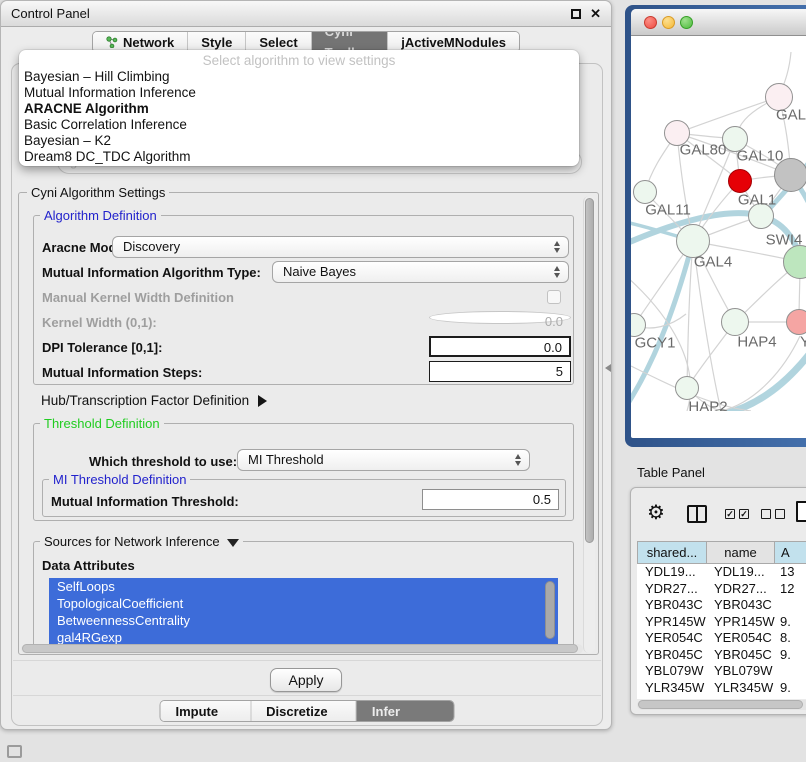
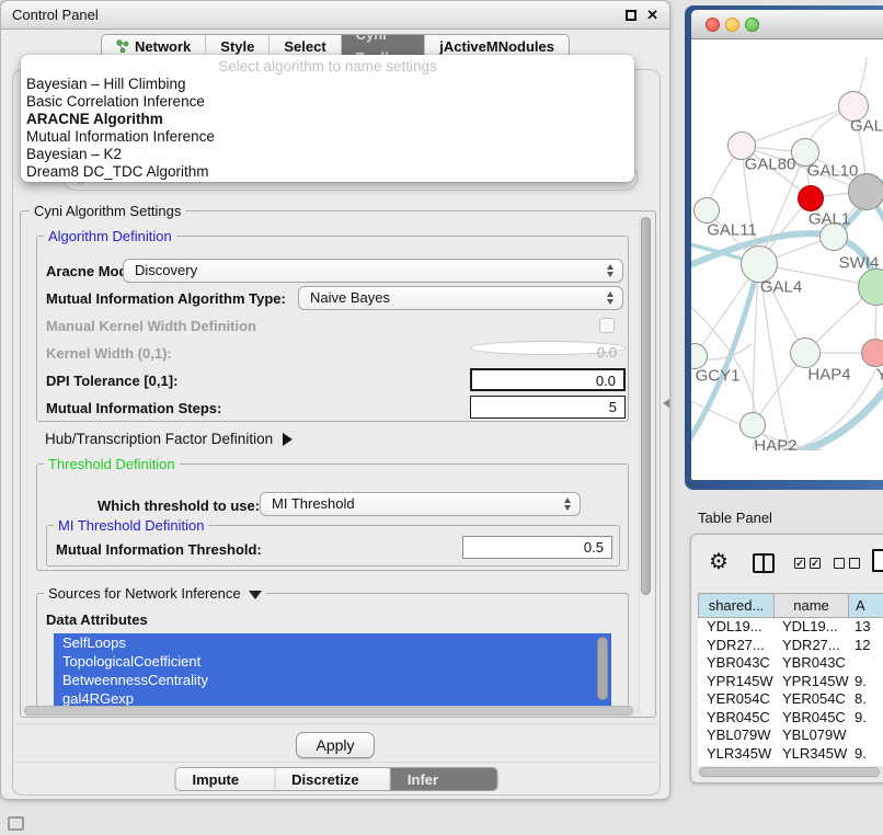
  Control Panel
  ✕
  Network
  Style
  Select
  jActiveMNodules
  Cyni Algorithm Settings
  Algorithm Definition
  Aracne Mo
  Discovery
  Mutual Information Algorithm Type:
  Naive Bayes
  Manual Kernel Width Definition
  Kernel Width (0,1):
  0.0
  DPI Tolerance [0,1]:
  0.0
  Mutual Information Steps:
  5
  Hub/Transcription Factor Definition
  Threshold Definition
  Which threshold to use:
  MI Threshold
  MI Threshold Definition
  Mutual Information Threshold:
  0.5
  Sources for Network Inference
  Data Attributes
  SelfLoops
  TopologicalCoefficient
  BetweennessCentrality
  gal4RGexp
  Apply
  Discretize
- Select algorithm to view settings
+ Select algorithm to name settings
  Bayesian – Hill Climbing
- Mutual Information Inference
+ Basic Correlation Inference
  ARACNE Algorithm
- Basic Correlation Inference
+ Mutual Information Inference
  Bayesian – K2
  Dream8 DC_TDC Algorithm
  GAL
  GAL80
  GAL10
  GAL11
  GAL1
  SWI4
  GAL4
  GCY1
  HAP4
  Y
  HAP2
  Table Panel
  ⚙
  ✓
  ✓
  shared...
  name
  A
  YDL19... YDL19... 13
  YDR27... YDR27... 12
  YBR043C YBR043C
  YPR145W YPR145W 9.
  YER054C YER054C 8.
  YBR045C YBR045C 9.
  YBL079W YBL079W
  YLR345W YLR345W 9.
